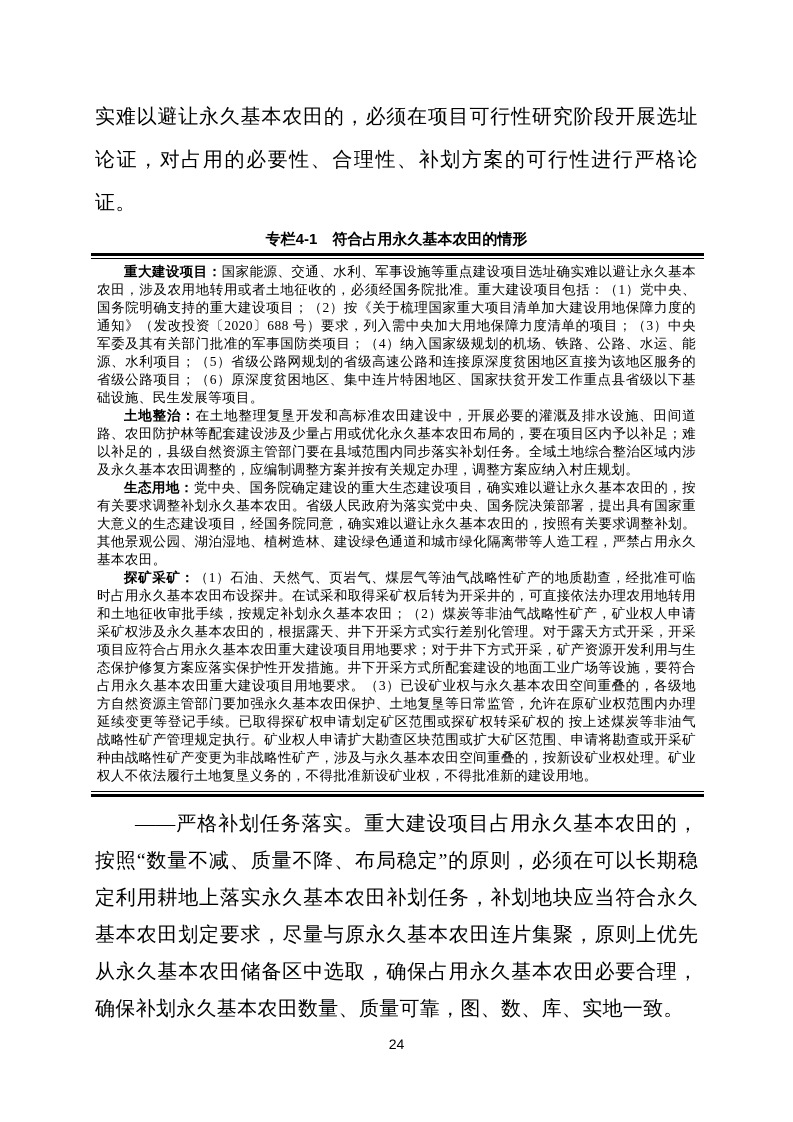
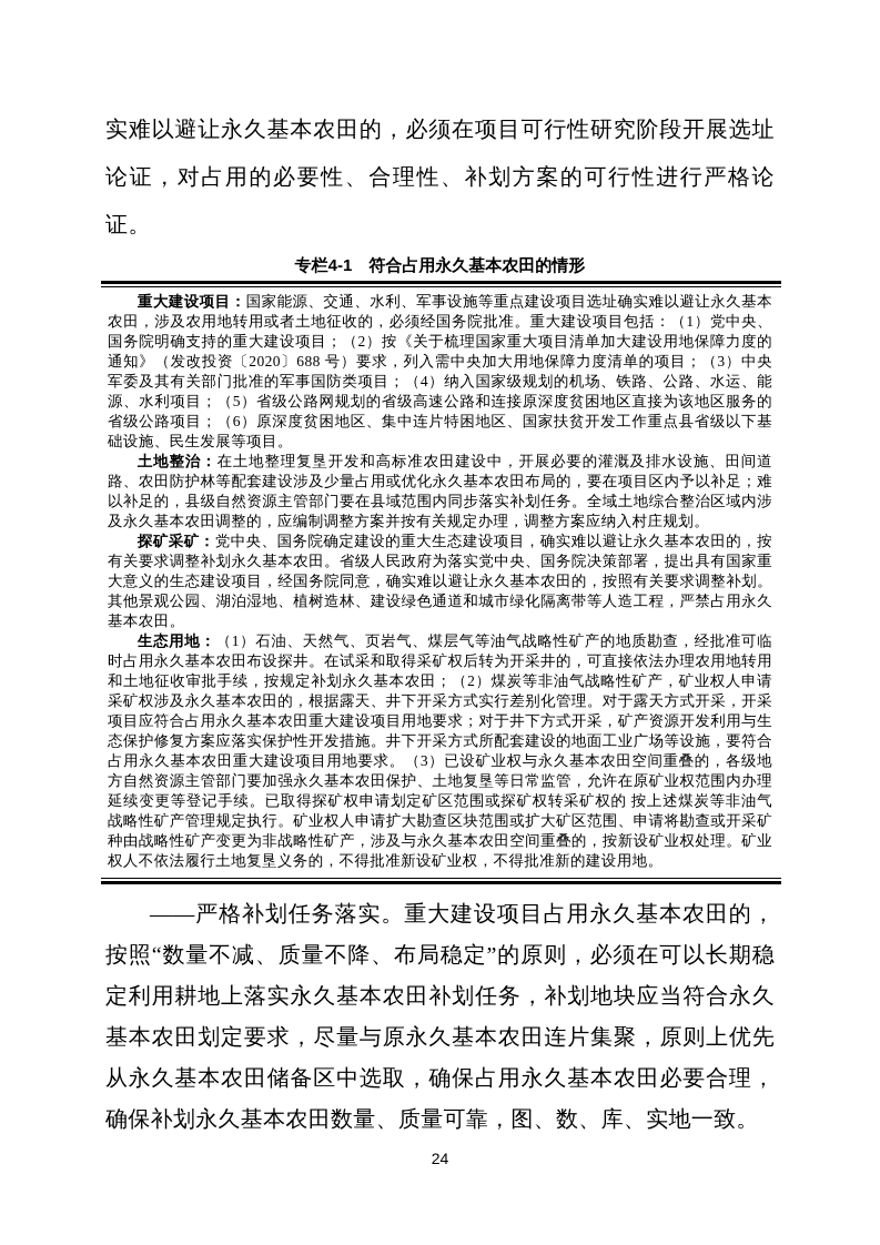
  实难以避让永久基本农田的，必须在项目可行性研究阶段开展选址论证，对占用的必要性、合理性、补划方案的可行性进行严格论证。
  专栏4-1 符合占用永久基本农田的情形
  重大建设项目：国家能源、交通、水利、军事设施等重点建设项目选址确实难以避让永久基本农田，涉及农用地转用或者土地征收的，必须经国务院批准。重大建设项目包括：（1）党中央、国务院明确支持的重大建设项目；（2）按《关于梳理国家重大项目清单加大建设用地保障力度的通知》（发改投资〔2020〕688 号）要求，列入需中央加大用地保障力度清单的项目；（3）中央军委及其有关部门批准的军事国防类项目；（4）纳入国家级规划的机场、铁路、公路、水运、能源、水利项目；（5）省级公路网规划的省级高速公路和连接原深度贫困地区直接为该地区服务的省级公路项目；（6）原深度贫困地区、集中连片特困地区、国家扶贫开发工作重点县省级以下基础设施、民生发展等项目。
  土地整治：在土地整理复垦开发和高标准农田建设中，开展必要的灌溉及排水设施、田间道路、农田防护林等配套建设涉及少量占用或优化永久基本农田布局的，要在项目区内予以补足；难以补足的，县级自然资源主管部门要在县域范围内同步落实补划任务。全域土地综合整治区域内涉及永久基本农田调整的，应编制调整方案并按有关规定办理，调整方案应纳入村庄规划。
- 生态用地：党中央、国务院确定建设的重大生态建设项目，确实难以避让永久基本农田的，按有关要求调整补划永久基本农田。省级人民政府为落实党中央、国务院决策部署，提出具有国家重大意义的生态建设项目，经国务院同意，确实难以避让永久基本农田的，按照有关要求调整补划。其他景观公园、湖泊湿地、植树造林、建设绿色通道和城市绿化隔离带等人造工程，严禁占用永久基本农田。
+ 探矿采矿：党中央、国务院确定建设的重大生态建设项目，确实难以避让永久基本农田的，按有关要求调整补划永久基本农田。省级人民政府为落实党中央、国务院决策部署，提出具有国家重大意义的生态建设项目，经国务院同意，确实难以避让永久基本农田的，按照有关要求调整补划。其他景观公园、湖泊湿地、植树造林、建设绿色通道和城市绿化隔离带等人造工程，严禁占用永久基本农田。
- 探矿采矿：（1）石油、天然气、页岩气、煤层气等油气战略性矿产的地质勘查，经批准可临时占用永久基本农田布设探井。在试采和取得采矿权后转为开采井的，可直接依法办理农用地转用和土地征收审批手续，按规定补划永久基本农田；（2）煤炭等非油气战略性矿产，矿业权人申请采矿权涉及永久基本农田的，根据露天、井下开采方式实行差别化管理。对于露天方式开采，开采项目应符合占用永久基本农田重大建设项目用地要求；对于井下方式开采，矿产资源开发利用与生态保护修复方案应落实保护性开发措施。井下开采方式所配套建设的地面工业广场等设施，要符合占用永久基本农田重大建设项目用地要求。（3）已设矿业权与永久基本农田空间重叠的，各级地方自然资源主管部门要加强永久基本农田保护、土地复垦等日常监管，允许在原矿业权范围内办理延续变更等登记手续。已取得探矿权申请划定矿区范围或探矿权转采矿权的 按上述煤炭等非油气战略性矿产管理规定执行。矿业权人申请扩大勘查区块范围或扩大矿区范围、申请将勘查或开采矿种由战略性矿产变更为非战略性矿产，涉及与永久基本农田空间重叠的，按新设矿业权处理。矿业权人不依法履行土地复垦义务的，不得批准新设矿业权，不得批准新的建设用地。
+ 生态用地：（1）石油、天然气、页岩气、煤层气等油气战略性矿产的地质勘查，经批准可临时占用永久基本农田布设探井。在试采和取得采矿权后转为开采井的，可直接依法办理农用地转用和土地征收审批手续，按规定补划永久基本农田；（2）煤炭等非油气战略性矿产，矿业权人申请采矿权涉及永久基本农田的，根据露天、井下开采方式实行差别化管理。对于露天方式开采，开采项目应符合占用永久基本农田重大建设项目用地要求；对于井下方式开采，矿产资源开发利用与生态保护修复方案应落实保护性开发措施。井下开采方式所配套建设的地面工业广场等设施，要符合占用永久基本农田重大建设项目用地要求。（3）已设矿业权与永久基本农田空间重叠的，各级地方自然资源主管部门要加强永久基本农田保护、土地复垦等日常监管，允许在原矿业权范围内办理延续变更等登记手续。已取得探矿权申请划定矿区范围或探矿权转采矿权的 按上述煤炭等非油气战略性矿产管理规定执行。矿业权人申请扩大勘查区块范围或扩大矿区范围、申请将勘查或开采矿种由战略性矿产变更为非战略性矿产，涉及与永久基本农田空间重叠的，按新设矿业权处理。矿业权人不依法履行土地复垦义务的，不得批准新设矿业权，不得批准新的建设用地。
  ——严格补划任务落实。重大建设项目占用永久基本农田的，按照“数量不减、质量不降、布局稳定”的原则，必须在可以长期稳定利用耕地上落实永久基本农田补划任务，补划地块应当符合永久基本农田划定要求，尽量与原永久基本农田连片集聚，原则上优先从永久基本农田储备区中选取，确保占用永久基本农田必要合理，确保补划永久基本农田数量、质量可靠，图、数、库、实地一致。
  24
